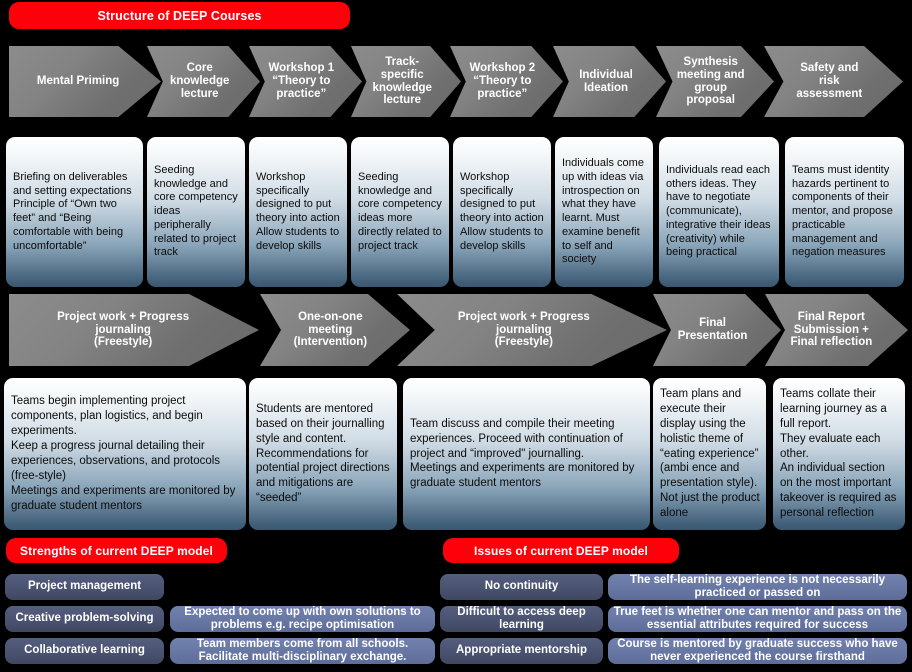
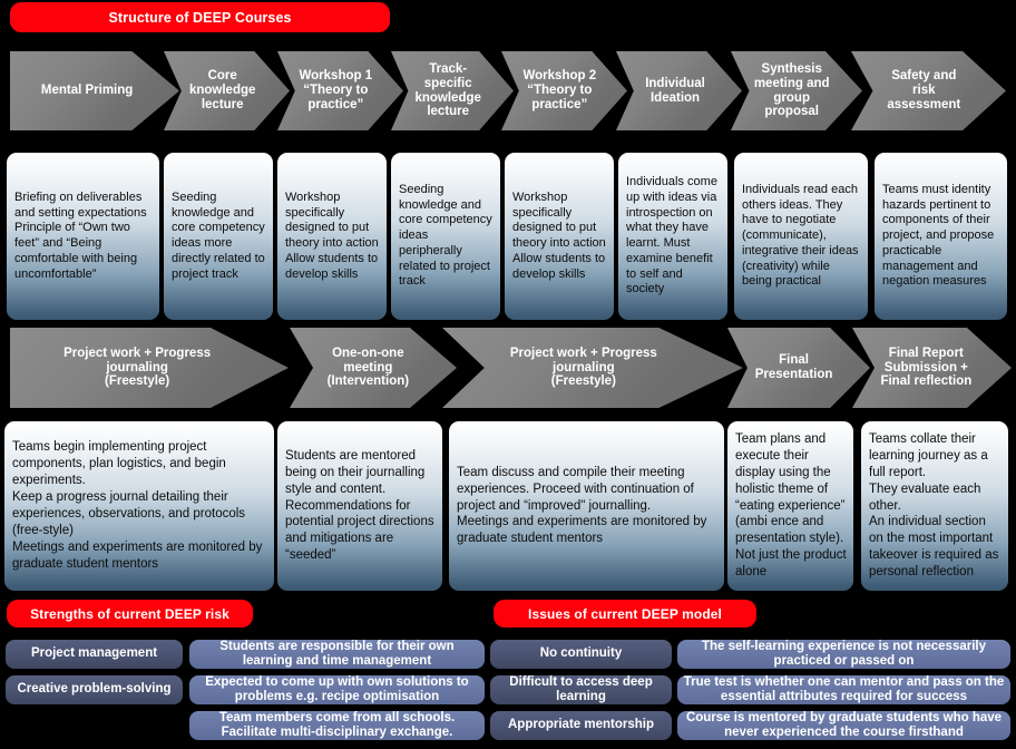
  Structure of DEEP Courses
  Mental Priming
  Core
  knowledge
  lecture
  Workshop 1
  “Theory to
  practice”
  Track-
  specific
  knowledge
  lecture
  Workshop 2
  “Theory to
  practice”
  Individual
  Ideation
  Synthesis
  meeting and
  group
  proposal
  Safety and
  risk
  assessment
  Briefing on deliverables and setting expectations
  Principle of “Own two feet” and “Being comfortable with being uncomfortable”
- Seeding knowledge and core competency ideas peripherally related to project track
+ Seeding knowledge and core competency ideas more directly related to project track
  Workshop specifically designed to put theory into action
  Allow students to develop skills
- Seeding knowledge and core competency ideas more directly related to project track
+ Seeding knowledge and core competency ideas peripherally related to project track
  Workshop specifically designed to put theory into action
  Allow students to develop skills
  Individuals come up with ideas via introspection on what they have learnt. Must examine benefit to self and society
  Individuals read each others ideas. They have to negotiate (communicate), integrative their ideas (creativity) while being practical
- Teams must identity hazards pertinent to components of their mentor, and propose practicable management and negation measures
+ Teams must identity hazards pertinent to components of their project, and propose practicable management and negation measures
  Project work + Progress
  journaling
  (Freestyle)
  One-on-one
  meeting
  (Intervention)
  Project work + Progress
  journaling
  (Freestyle)
  Final
  Presentation
  Final Report
  Submission +
  Final reflection
  Teams begin implementing project components, plan logistics, and begin experiments.
  Keep a progress journal detailing their experiences, observations, and protocols (free-style)
  Meetings and experiments are monitored by graduate student mentors
- Students are mentored based on their journalling style and content. Recommendations for potential project directions and mitigations are “seeded”
+ Students are mentored being on their journalling style and content. Recommendations for potential project directions and mitigations are “seeded”
  Team discuss and compile their meeting experiences. Proceed with continuation of project and “improved" journalling.
  Meetings and experiments are monitored by graduate student mentors
  Team plans and execute their display using the holistic theme of “eating experience” (ambi ence and presentation style). Not just the product alone
  Teams collate their learning journey as a full report.
  They evaluate each other.
  An individual section on the most important takeover is required as personal reflection
- Strengths of current DEEP model
+ Strengths of current DEEP risk
  Project management
+ Students are responsible for their own learning and time management
  Creative problem-solving
  Expected to come up with own solutions to problems e.g. recipe optimisation
- Collaborative learning
  Team members come from all schools. Facilitate multi-disciplinary exchange.
  Issues of current DEEP model
  No continuity
  The self-learning experience is not necessarily practiced or passed on
  Difficult to access deep learning
- True feet is whether one can mentor and pass on the essential attributes required for success
+ True test is whether one can mentor and pass on the essential attributes required for success
  Appropriate mentorship
- Course is mentored by graduate success who have never experienced the course firsthand
+ Course is mentored by graduate students who have never experienced the course firsthand
